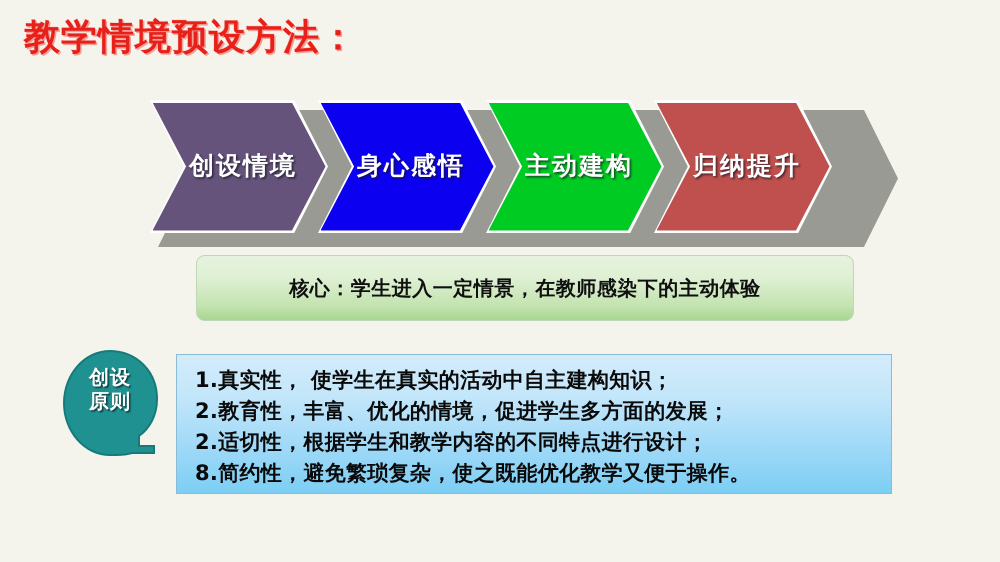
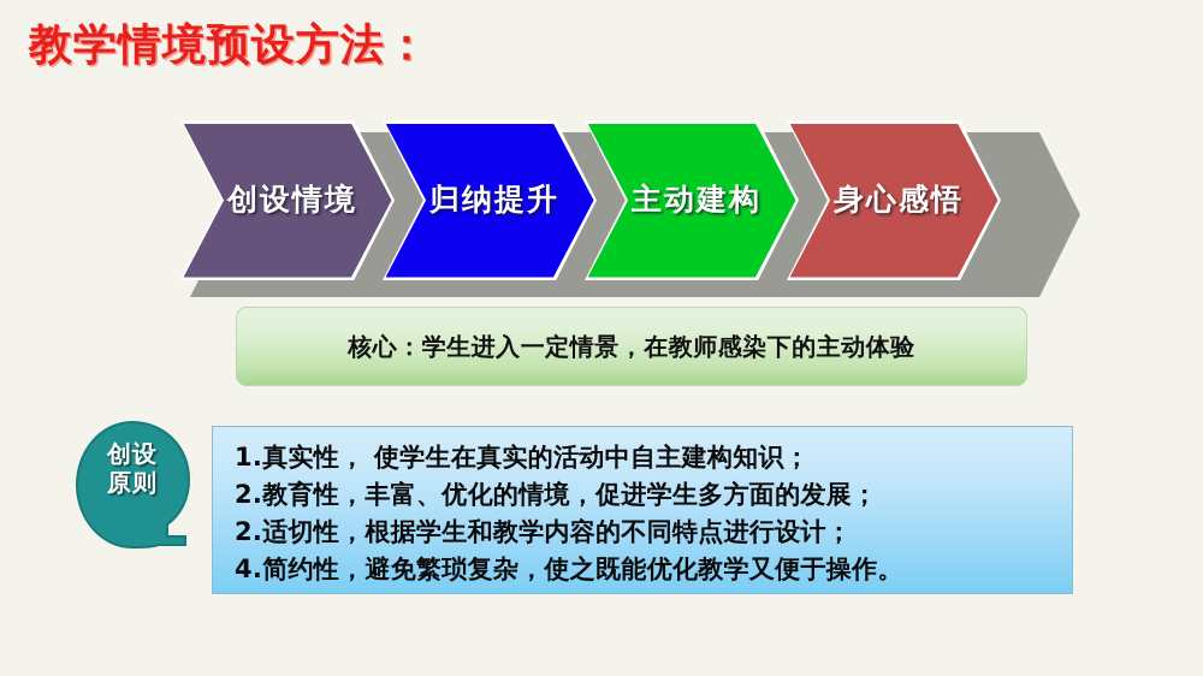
  教学情境预设方法：
  创设情境
- 身心感悟
+ 归纳提升
  主动建构
- 归纳提升
+ 身心感悟
  核心：学生进入一定情景，在教师感染下的主动体验
  创设
  原则
  1.真实性， 使学生在真实的活动中自主建构知识；
  2.教育性，丰富、优化的情境，促进学生多方面的发展；
  2.适切性，根据学生和教学内容的不同特点进行设计；
- 8.简约性，避免繁琐复杂，使之既能优化教学又便于操作。
+ 4.简约性，避免繁琐复杂，使之既能优化教学又便于操作。
